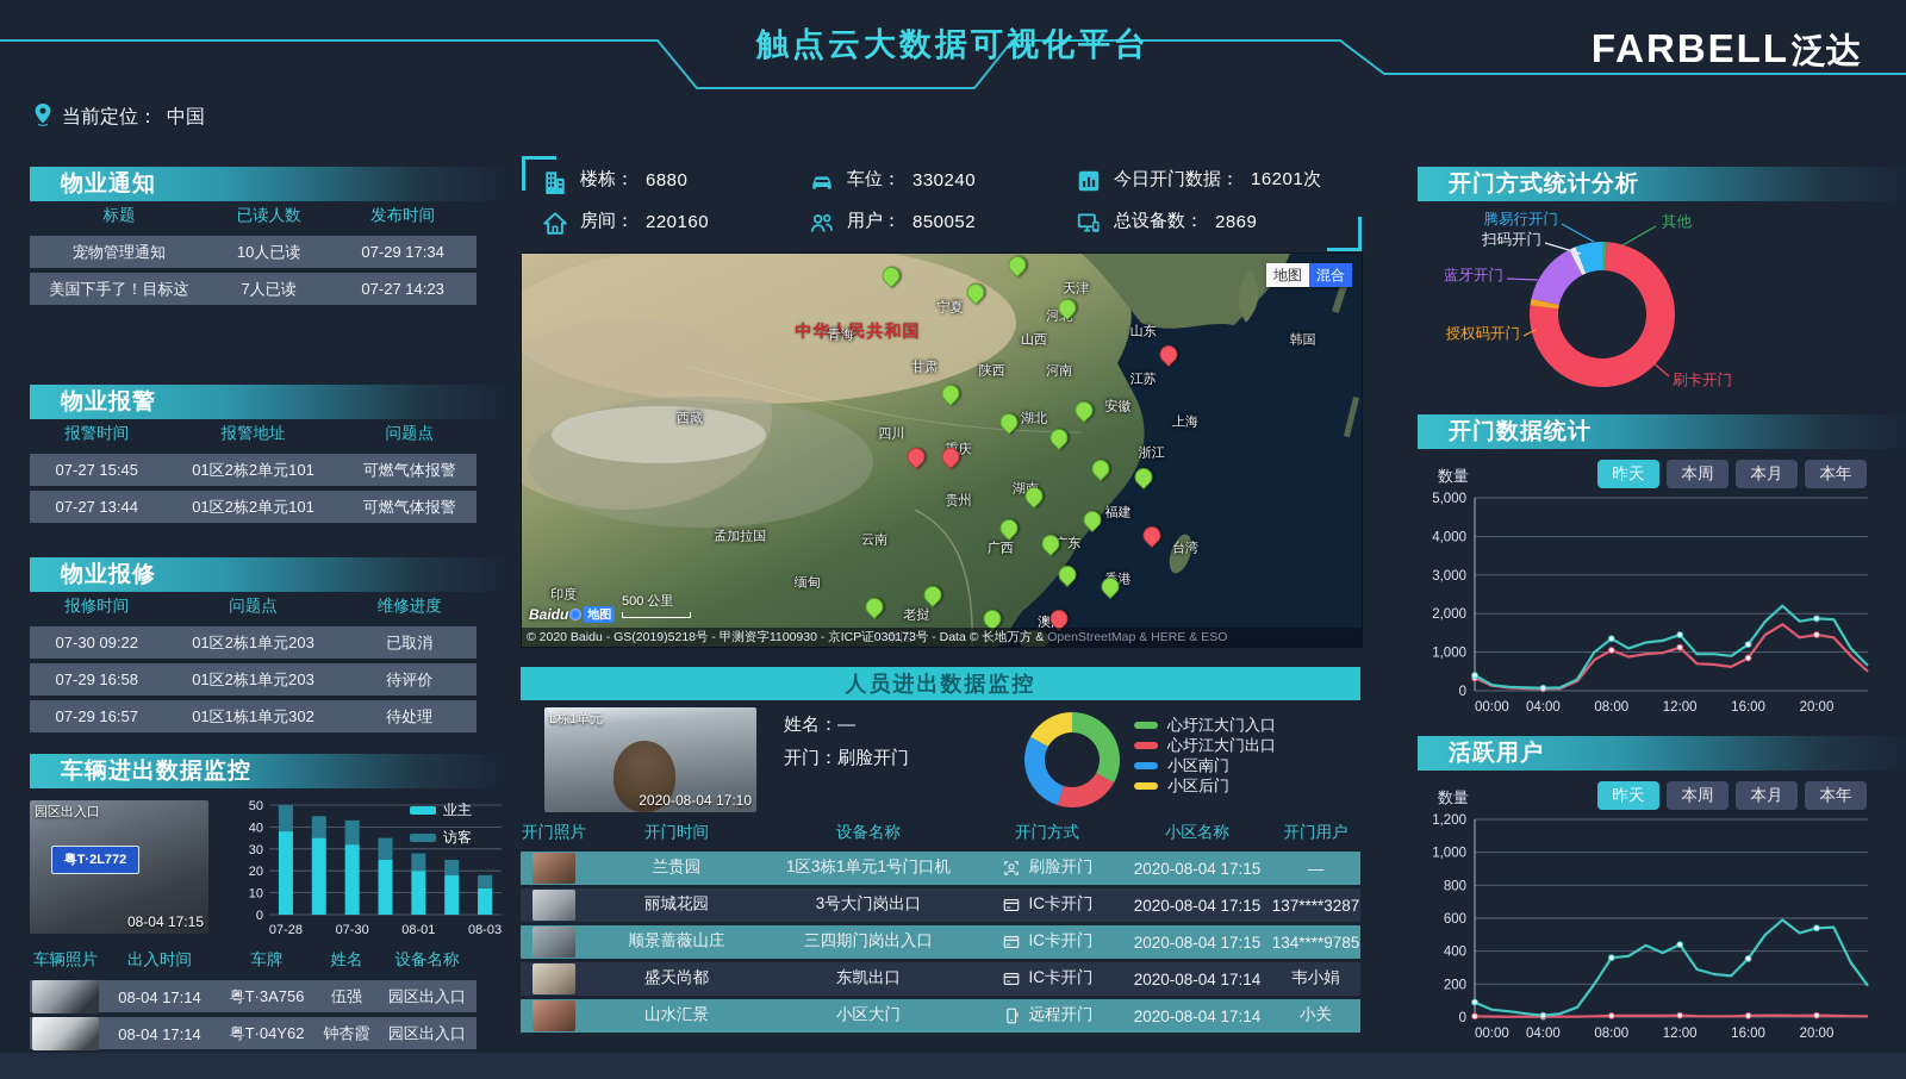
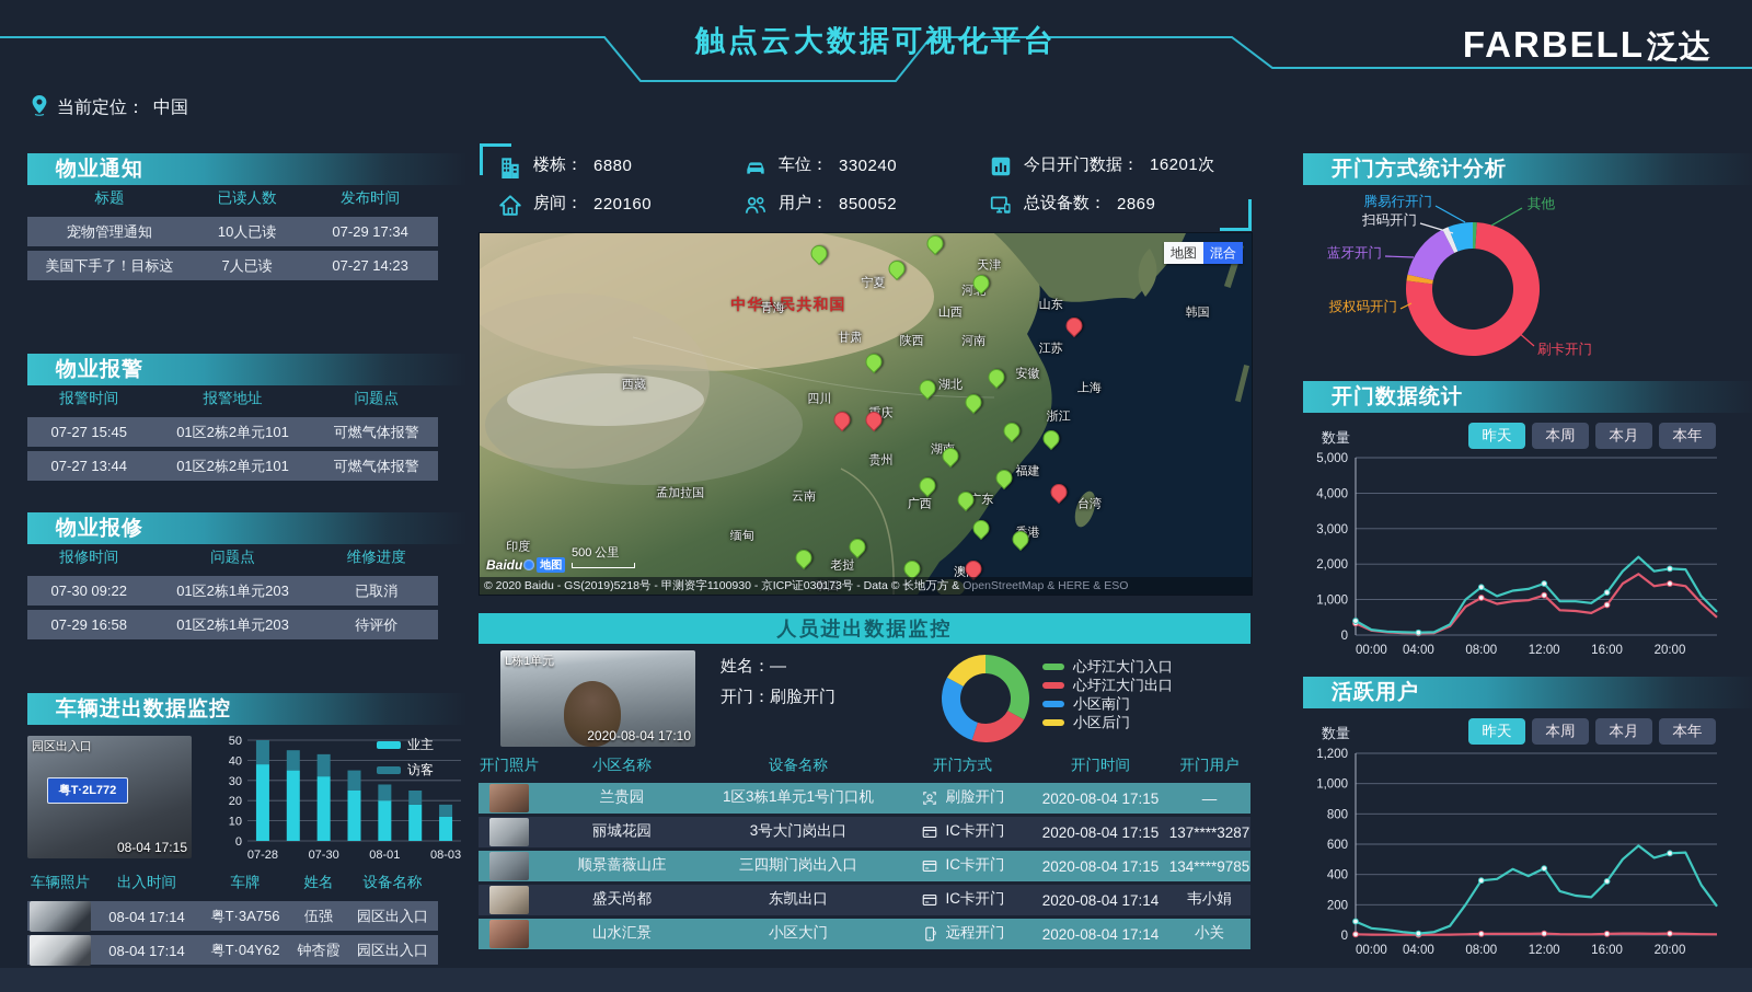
  触点云大数据可视化平台
  FARBELL泛达
  当前定位：
  中国
  物业通知
  标题
  已读人数
  发布时间
  宠物管理通知
  10人已读
  07-29 17:34
  美国下手了！目标这
  7人已读
  07-27 14:23
  物业报警
  报警时间
  报警地址
  问题点
  07-27 15:45
  01区2栋2单元101
  可燃气体报警
  07-27 13:44
  01区2栋2单元101
  可燃气体报警
  物业报修
  报修时间
  问题点
  维修进度
  07-30 09:22
  01区2栋1单元203
  已取消
  07-29 16:58
  01区2栋1单元203
  待评价
- 07-29 16:57
- 01区1栋1单元302
- 待处理
  车辆进出数据监控
  园区出入口
  粤T·2L772
  08-04 17:15
  0
  10
  20
  30
  40
  50
  07-28
  07-30
  08-01
  08-03
  业主
  访客
  车辆照片
  出入时间
  车牌
  姓名
  设备名称
  08-04 17:14
  粤T·3A756
  伍强
  园区出入口
  08-04 17:14
  粤T·04Y62
  钟杏霞
  园区出入口
  楼栋：
  6880
  房间：
  220160
  车位：
  330240
  用户：
  850052
  今日开门数据：
  16201次
  总设备数：
  2869
  中华人民共和国
  韩国
  天津
  山东
  山西
  宁夏
  甘肃
  陕西
  河南
  江苏
  上海
  安徽
  湖北
  浙江
  四川
  贵州
  福建
  云南
  广西
  广东
  台湾
  青海
  西藏
  孟加拉国
  缅甸
  印度
  老挝
  泰国
  地图
  混合
  Baidu
  地图
  500 公里
  © 2020 Baidu - GS(2019)5218号 - 甲测资字1100930 - 京ICP证030173号 - Data © 长地万方 & OpenStreetMap & HERE & ESO
  人员进出数据监控
  L栋1单元
  2020-08-04 17:10
  姓名：—
  开门：刷脸开门
  心圩江大门入口
  心圩江大门出口
  小区南门
  小区后门
  开门照片
- 开门时间
+ 小区名称
  设备名称
  开门方式
- 小区名称
+ 开门时间
  开门用户
  兰贵园
  1区3栋1单元1号门口机
  刷脸开门
  2020-08-04 17:15
  —
  丽城花园
  3号大门岗出口
  IC卡开门
  2020-08-04 17:15
  137****3287
  顺景蔷薇山庄
  三四期门岗出入口
  IC卡开门
  2020-08-04 17:15
  134****9785
  盛天尚都
  东凯出口
  IC卡开门
  2020-08-04 17:14
  韦小娟
  山水汇景
  小区大门
  远程开门
  2020-08-04 17:14
  小关
  开门方式统计分析
  其他
  腾易行开门
  扫码开门
  蓝牙开门
  授权码开门
  刷卡开门
  开门数据统计
  数量
  昨天
  本周
  本月
  本年
  0
  1,000
  2,000
  3,000
  4,000
  5,000
  00:00
  04:00
  08:00
  12:00
  16:00
  20:00
  活跃用户
  数量
  昨天
  本周
  本月
  本年
  0
  200
  400
  600
  800
  1,000
  1,200
  00:00
  04:00
  08:00
  12:00
  16:00
  20:00
